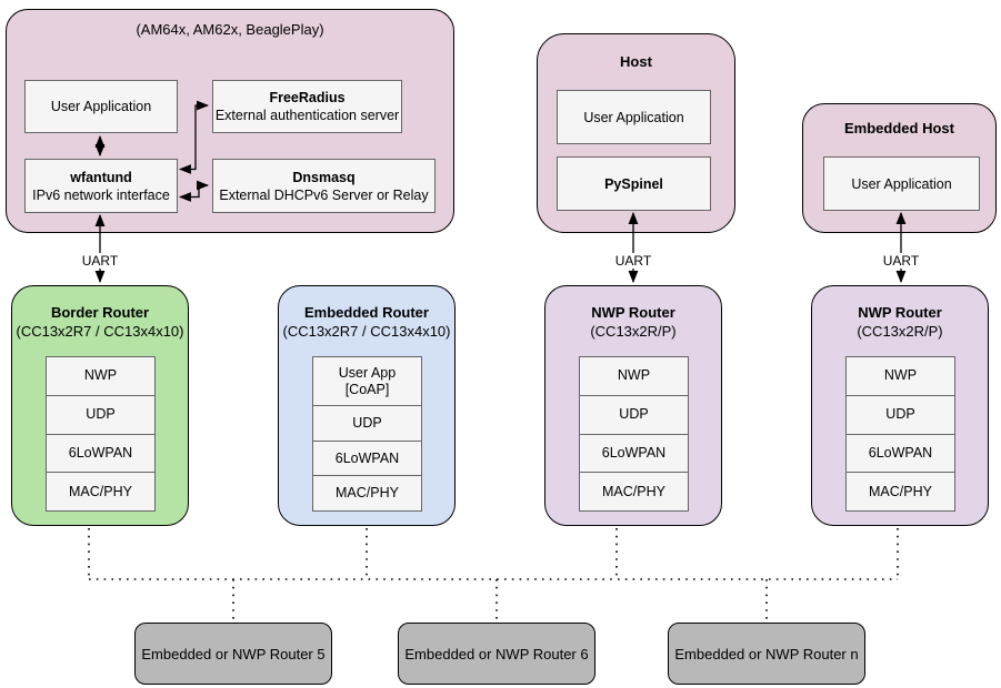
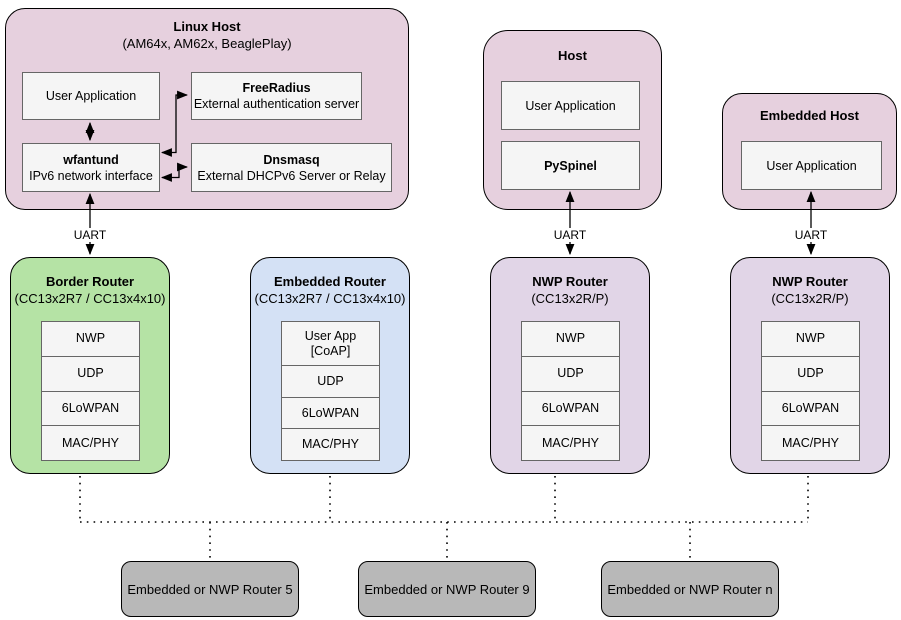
+ Linux Host
  (AM64x, AM62x, BeaglePlay)
  User Application
  FreeRadius
  External authentication server
  wfantund
  IPv6 network interface
  Dnsmasq
  External DHCPv6 Server or Relay
  Host
  User Application
  PySpinel
  Embedded Host
  User Application
  Border Router
  (CC13x2R7 / CC13x4x10)
  NWP
  UDP
  6LoWPAN
  MAC/PHY
  Embedded Router
  (CC13x2R7 / CC13x4x10)
  User App
  [CoAP]
  UDP
  6LoWPAN
  MAC/PHY
  NWP Router
  (CC13x2R/P)
  NWP
  UDP
  6LoWPAN
  MAC/PHY
  NWP Router
  (CC13x2R/P)
  NWP
  UDP
  6LoWPAN
  MAC/PHY
  Embedded or NWP Router 5
- Embedded or NWP Router 6
+ Embedded or NWP Router 9
  Embedded or NWP Router n
  UART
  UART
  UART
